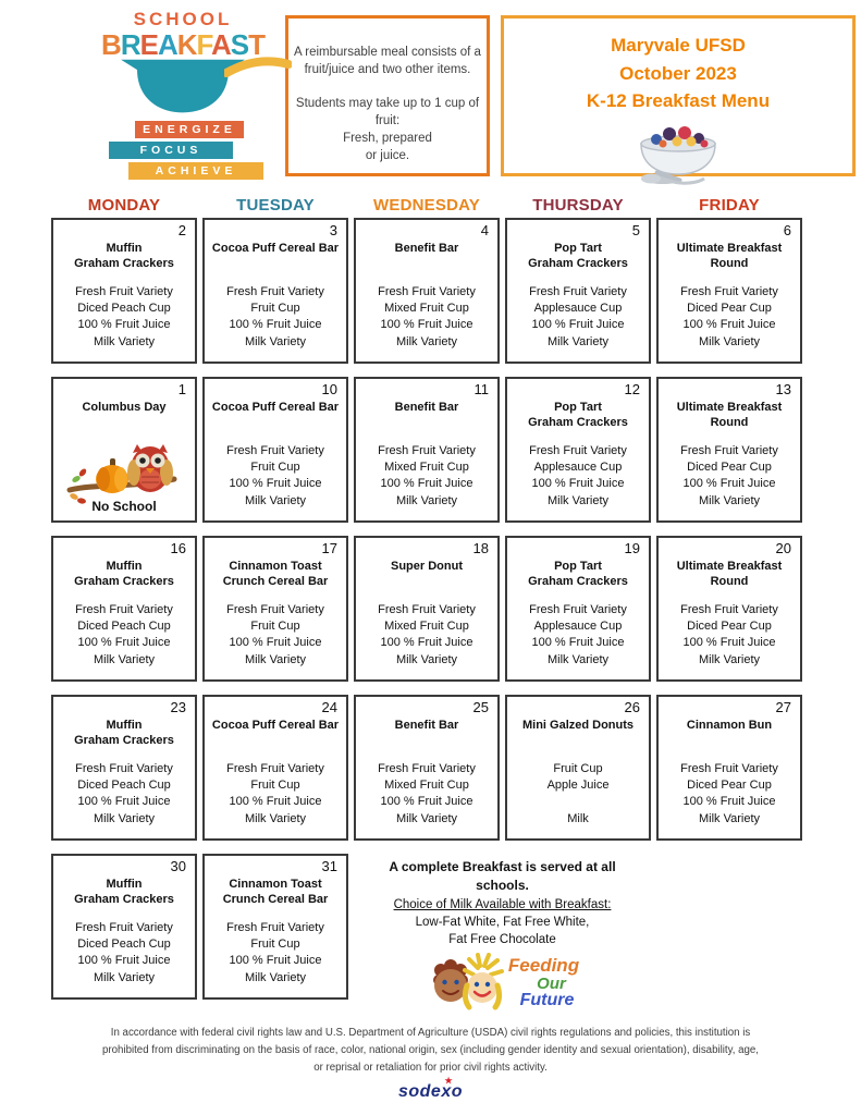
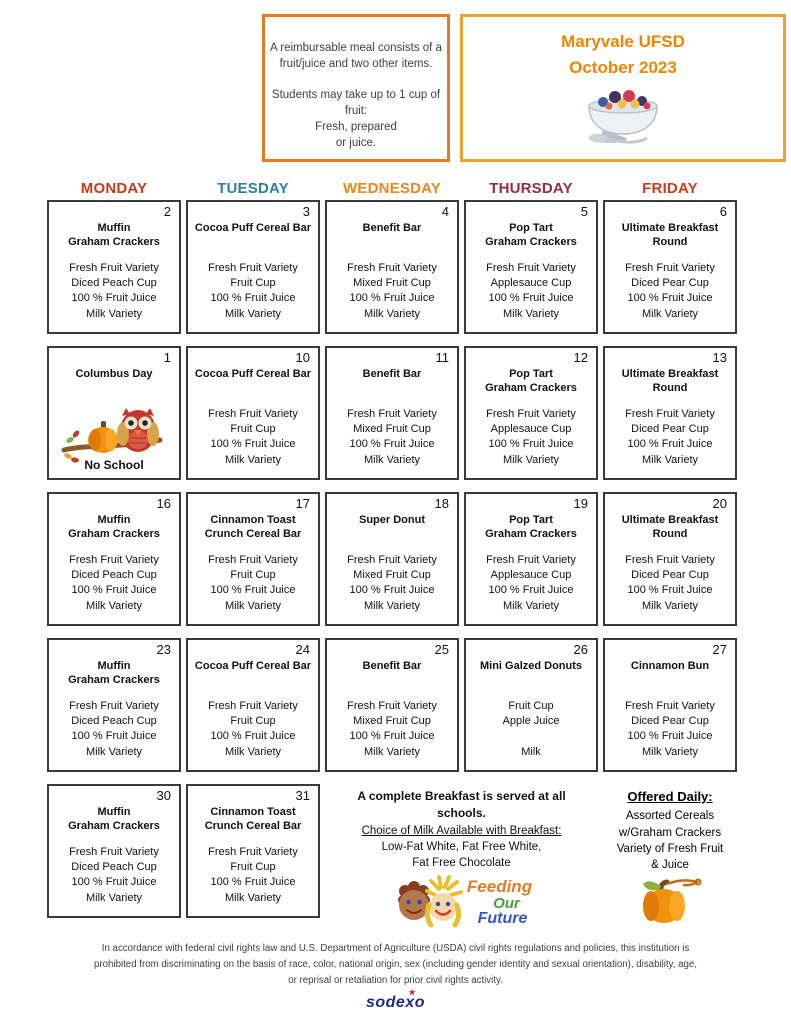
- SCHOOL
- BREAKFAST
- ENERGIZE
- FOCUS
- ACHIEVE
  A reimbursable meal consists of a
  fruit/juice and two other items.
  Students may take up to 1 cup of
  fruit:
  Fresh, prepared
  or juice.
  Maryvale UFSD
  October 2023
- K-12 Breakfast Menu
  MONDAY
  TUESDAY
  WEDNESDAY
  THURSDAY
  FRIDAY
  2
  Muffin
  Graham Crackers
  Fresh Fruit Variety
  Diced Peach Cup
  100 % Fruit Juice
  Milk Variety
  3
  Cocoa Puff Cereal Bar
  Fresh Fruit Variety
  Fruit Cup
  100 % Fruit Juice
  Milk Variety
  4
  Benefit Bar
  Fresh Fruit Variety
  Mixed Fruit Cup
  100 % Fruit Juice
  Milk Variety
  5
  Pop Tart
  Graham Crackers
  Fresh Fruit Variety
  Applesauce Cup
  100 % Fruit Juice
  Milk Variety
  6
  Ultimate Breakfast
  Round
  Fresh Fruit Variety
  Diced Pear Cup
  100 % Fruit Juice
  Milk Variety
  1
  Columbus Day
  No School
  10
  Cocoa Puff Cereal Bar
  Fresh Fruit Variety
  Fruit Cup
  100 % Fruit Juice
  Milk Variety
  11
  Benefit Bar
  Fresh Fruit Variety
  Mixed Fruit Cup
  100 % Fruit Juice
  Milk Variety
  12
  Pop Tart
  Graham Crackers
  Fresh Fruit Variety
  Applesauce Cup
  100 % Fruit Juice
  Milk Variety
  13
  Ultimate Breakfast
  Round
  Fresh Fruit Variety
  Diced Pear Cup
  100 % Fruit Juice
  Milk Variety
  16
  Muffin
  Graham Crackers
  Fresh Fruit Variety
  Diced Peach Cup
  100 % Fruit Juice
  Milk Variety
  17
  Cinnamon Toast
  Crunch Cereal Bar
  Fresh Fruit Variety
  Fruit Cup
  100 % Fruit Juice
  Milk Variety
  18
  Super Donut
  Fresh Fruit Variety
  Mixed Fruit Cup
  100 % Fruit Juice
  Milk Variety
  19
  Pop Tart
  Graham Crackers
  Fresh Fruit Variety
  Applesauce Cup
  100 % Fruit Juice
  Milk Variety
  20
  Ultimate Breakfast
  Round
  Fresh Fruit Variety
  Diced Pear Cup
  100 % Fruit Juice
  Milk Variety
  23
  Muffin
  Graham Crackers
  Fresh Fruit Variety
  Diced Peach Cup
  100 % Fruit Juice
  Milk Variety
  24
  Cocoa Puff Cereal Bar
  Fresh Fruit Variety
  Fruit Cup
  100 % Fruit Juice
  Milk Variety
  25
  Benefit Bar
  Fresh Fruit Variety
  Mixed Fruit Cup
  100 % Fruit Juice
  Milk Variety
  26
  Mini Galzed Donuts
  Fruit Cup
  Apple Juice
  Milk
  27
  Cinnamon Bun
  Fresh Fruit Variety
  Diced Pear Cup
  100 % Fruit Juice
  Milk Variety
  30
  Muffin
  Graham Crackers
  Fresh Fruit Variety
  Diced Peach Cup
  100 % Fruit Juice
  Milk Variety
  31
  Cinnamon Toast
  Crunch Cereal Bar
  Fresh Fruit Variety
  Fruit Cup
  100 % Fruit Juice
  Milk Variety
  A complete Breakfast is served at all schools.
  Choice of Milk Available with Breakfast:
  Low-Fat White, Fat Free White,
  Fat Free Chocolate
  Feeding
  Our
  Future
+ Offered Daily:
+ Assorted Cereals
+ w/Graham Crackers
+ Variety of Fresh Fruit
+ & Juice
  In accordance with federal civil rights law and U.S. Department of Agriculture (USDA) civil rights regulations and policies, this institution is
  prohibited from discriminating on the basis of race, color, national origin, sex (including gender identity and sexual orientation), disability, age,
  or reprisal or retaliation for prior civil rights activity.
  sodexo
  ★
